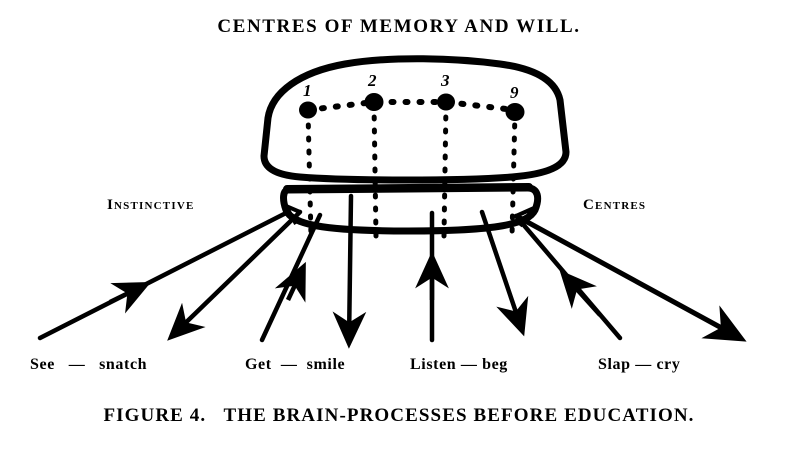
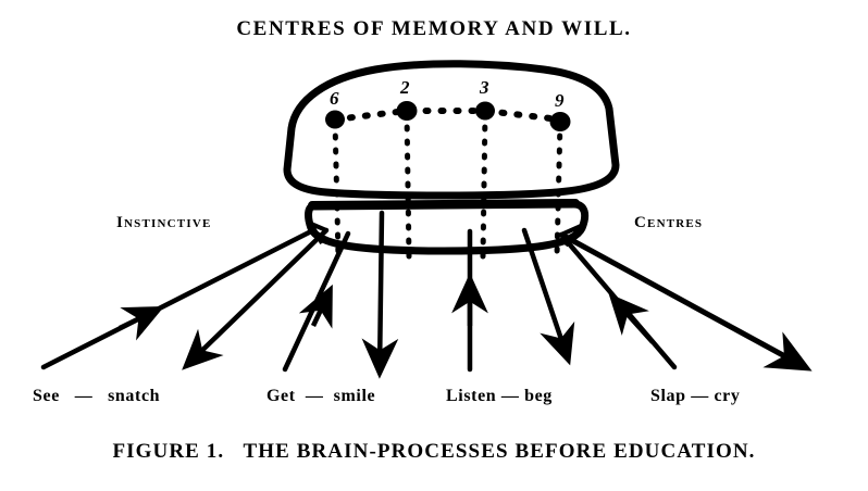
  CENTRES OF MEMORY AND WILL.
  Instinctive
  Centres
- 1
+ 6
  2
  3
  9
  See — snatch
  Get — smile
  Listen — beg
  Slap — cry
- FIGURE 4. THE BRAIN-PROCESSES BEFORE EDUCATION.
+ FIGURE 1. THE BRAIN-PROCESSES BEFORE EDUCATION.
